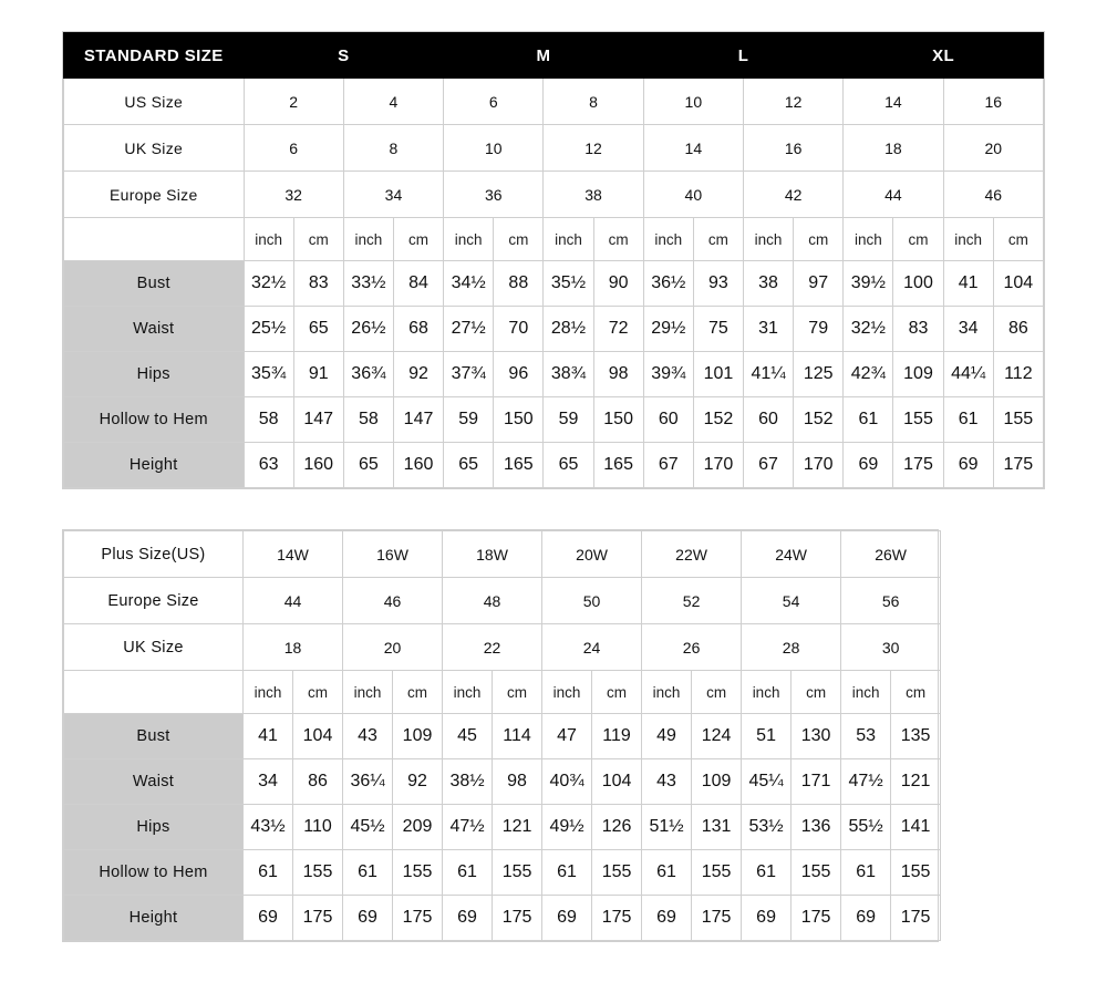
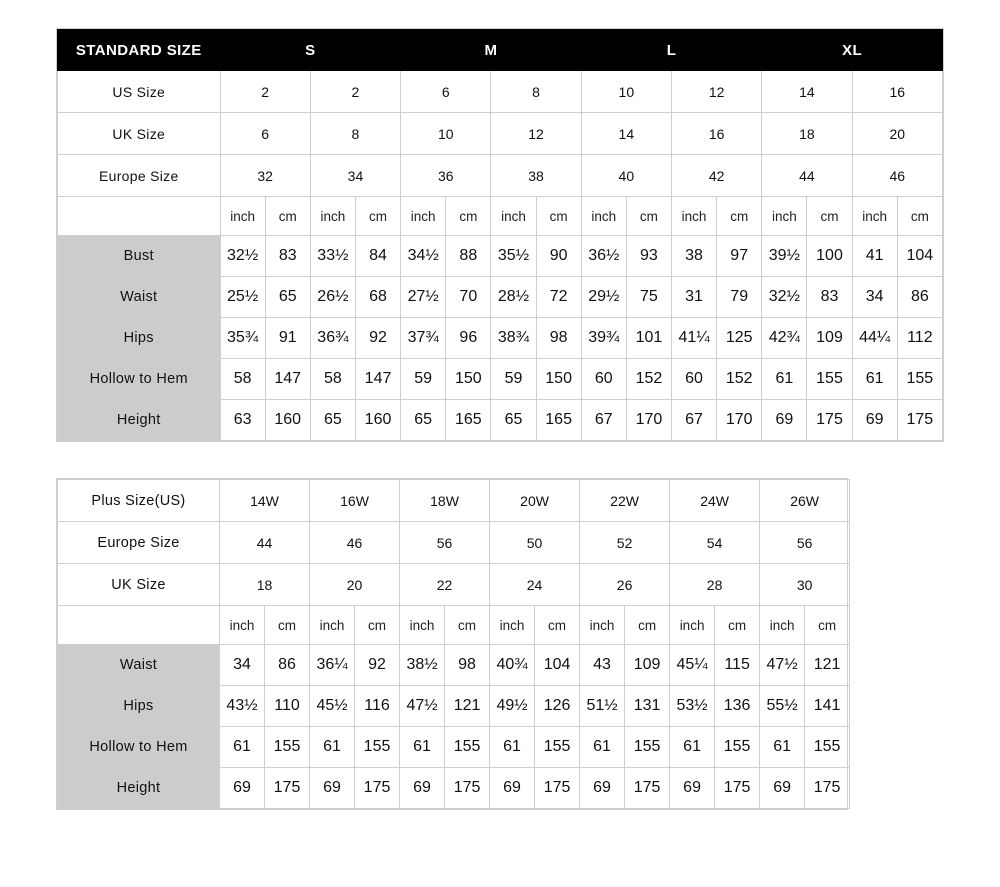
  STANDARD SIZE	S	M	L	XL
- US Size	2	4	6	8	10	12	14	16
+ US Size	2	2	6	8	10	12	14	16
  UK Size	6	8	10	12	14	16	18	20
  Europe Size	32	34	36	38	40	42	44	46
  	inch	cm	inch	cm	inch	cm	inch	cm	inch	cm	inch	cm	inch	cm	inch	cm
  Bust	32½	83	33½	84	34½	88	35½	90	36½	93	38	97	39½	100	41	104
  Waist	25½	65	26½	68	27½	70	28½	72	29½	75	31	79	32½	83	34	86
  Hips	35¾	91	36¾	92	37¾	96	38¾	98	39¾	101	41¼	125	42¾	109	44¼	112
  Hollow to Hem	58	147	58	147	59	150	59	150	60	152	60	152	61	155	61	155
  Height	63	160	65	160	65	165	65	165	67	170	67	170	69	175	69	175
  Plus Size(US)	14W	16W	18W	20W	22W	24W	26W
- Europe Size	44	46	48	50	52	54	56
+ Europe Size	44	46	56	50	52	54	56
  UK Size	18	20	22	24	26	28	30
  	inch	cm	inch	cm	inch	cm	inch	cm	inch	cm	inch	cm	inch	cm
- Bust	41	104	43	109	45	114	47	119	49	124	51	130	53	135
- Waist	34	86	36¼	92	38½	98	40¾	104	43	109	45¼	171	47½	121
+ Waist	34	86	36¼	92	38½	98	40¾	104	43	109	45¼	115	47½	121
- Hips	43½	110	45½	209	47½	121	49½	126	51½	131	53½	136	55½	141
+ Hips	43½	110	45½	116	47½	121	49½	126	51½	131	53½	136	55½	141
  Hollow to Hem	61	155	61	155	61	155	61	155	61	155	61	155	61	155
  Height	69	175	69	175	69	175	69	175	69	175	69	175	69	175
